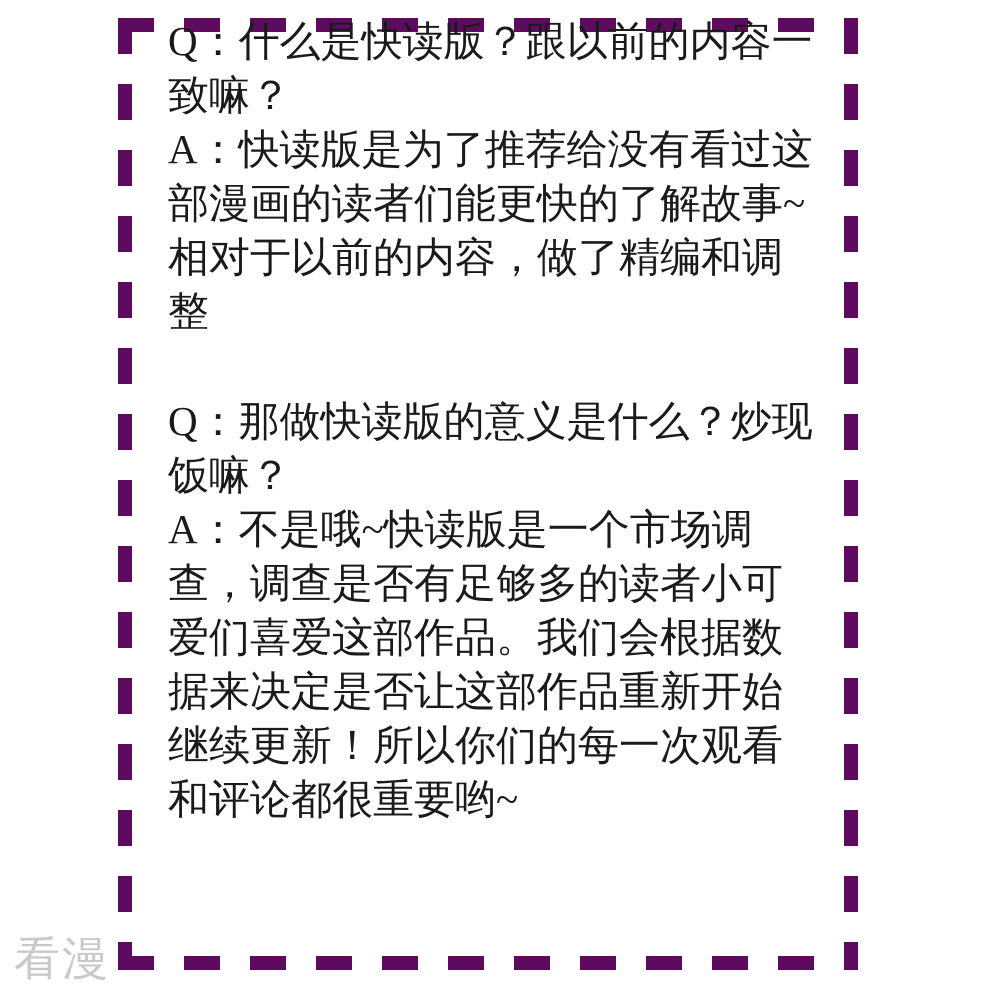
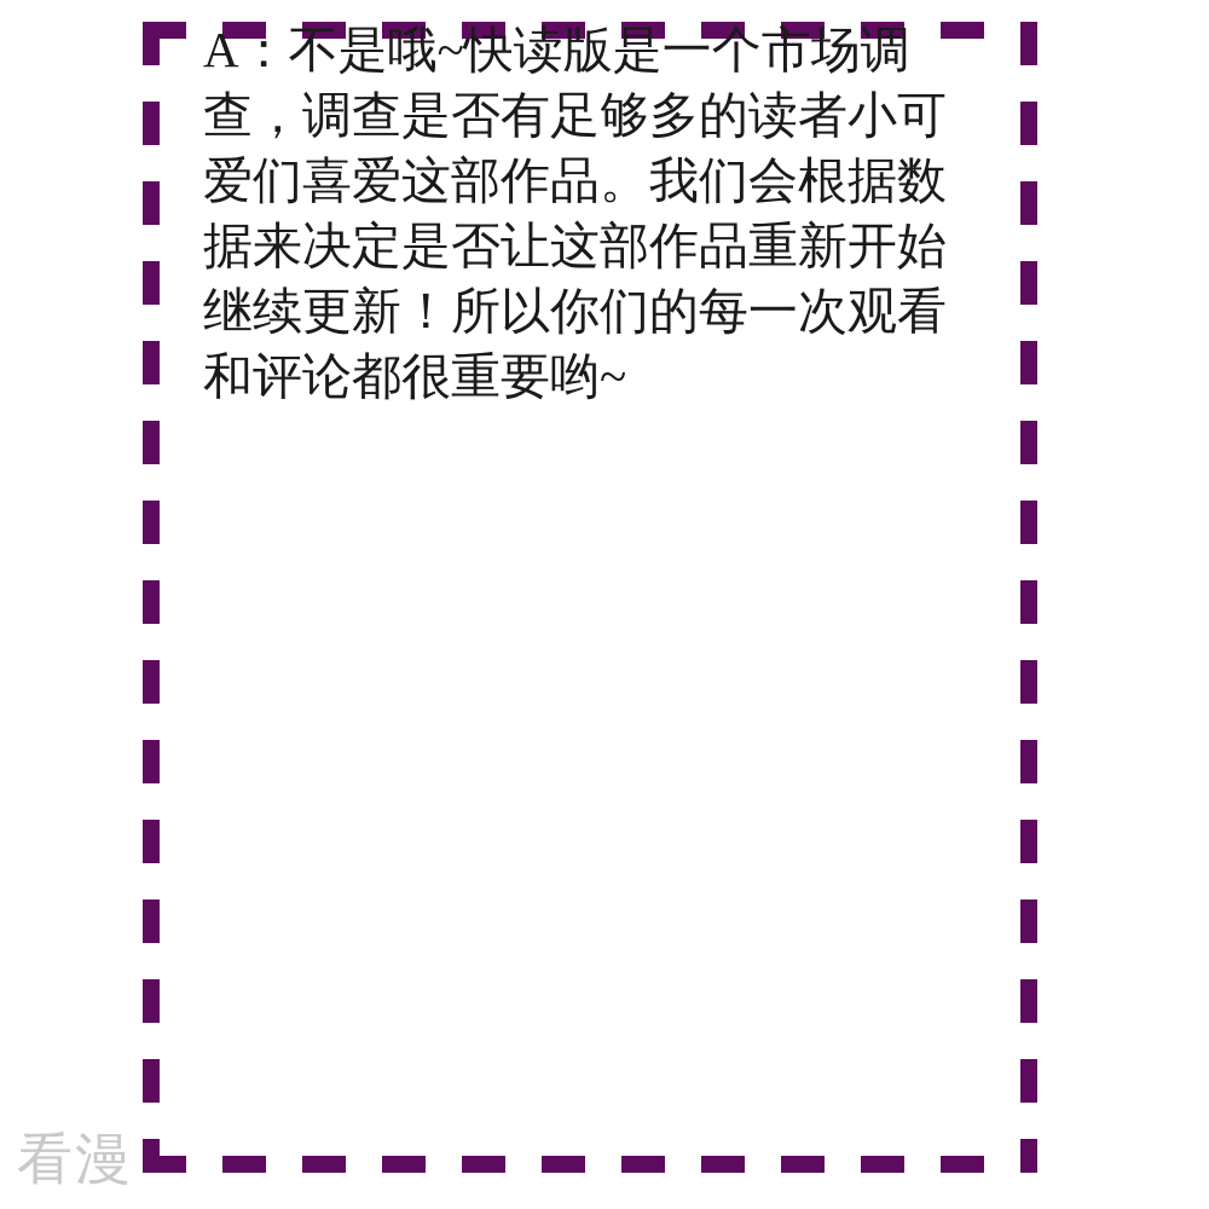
- Q：什么是快读版？跟以前的内容一致嘛？
- A：快读版是为了推荐给没有看过这部漫画的读者们能更快的了解故事~相对于以前的内容，做了精编和调整
- Q：那做快读版的意义是什么？炒现饭嘛？
  A：不是哦~快读版是一个市场调查，调查是否有足够多的读者小可爱们喜爱这部作品。我们会根据数据来决定是否让这部作品重新开始继续更新！所以你们的每一次观看和评论都很重要哟~
  看漫
